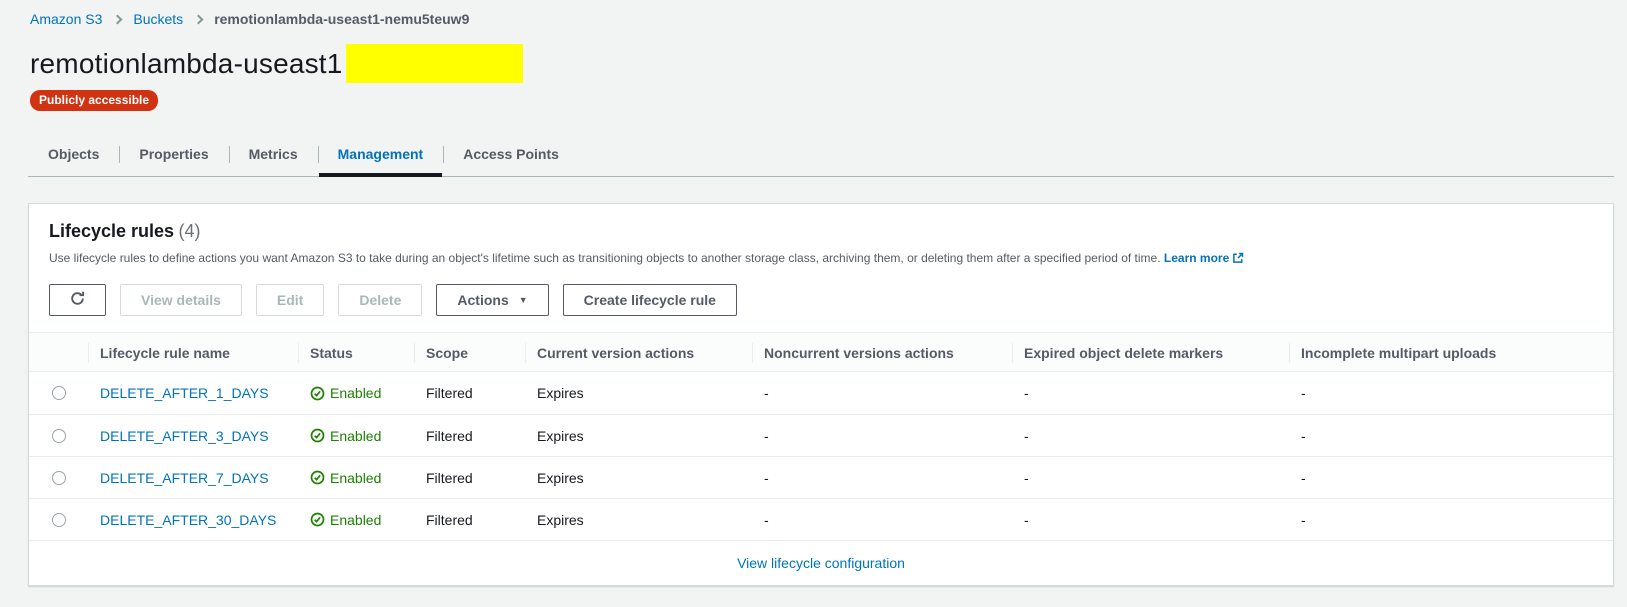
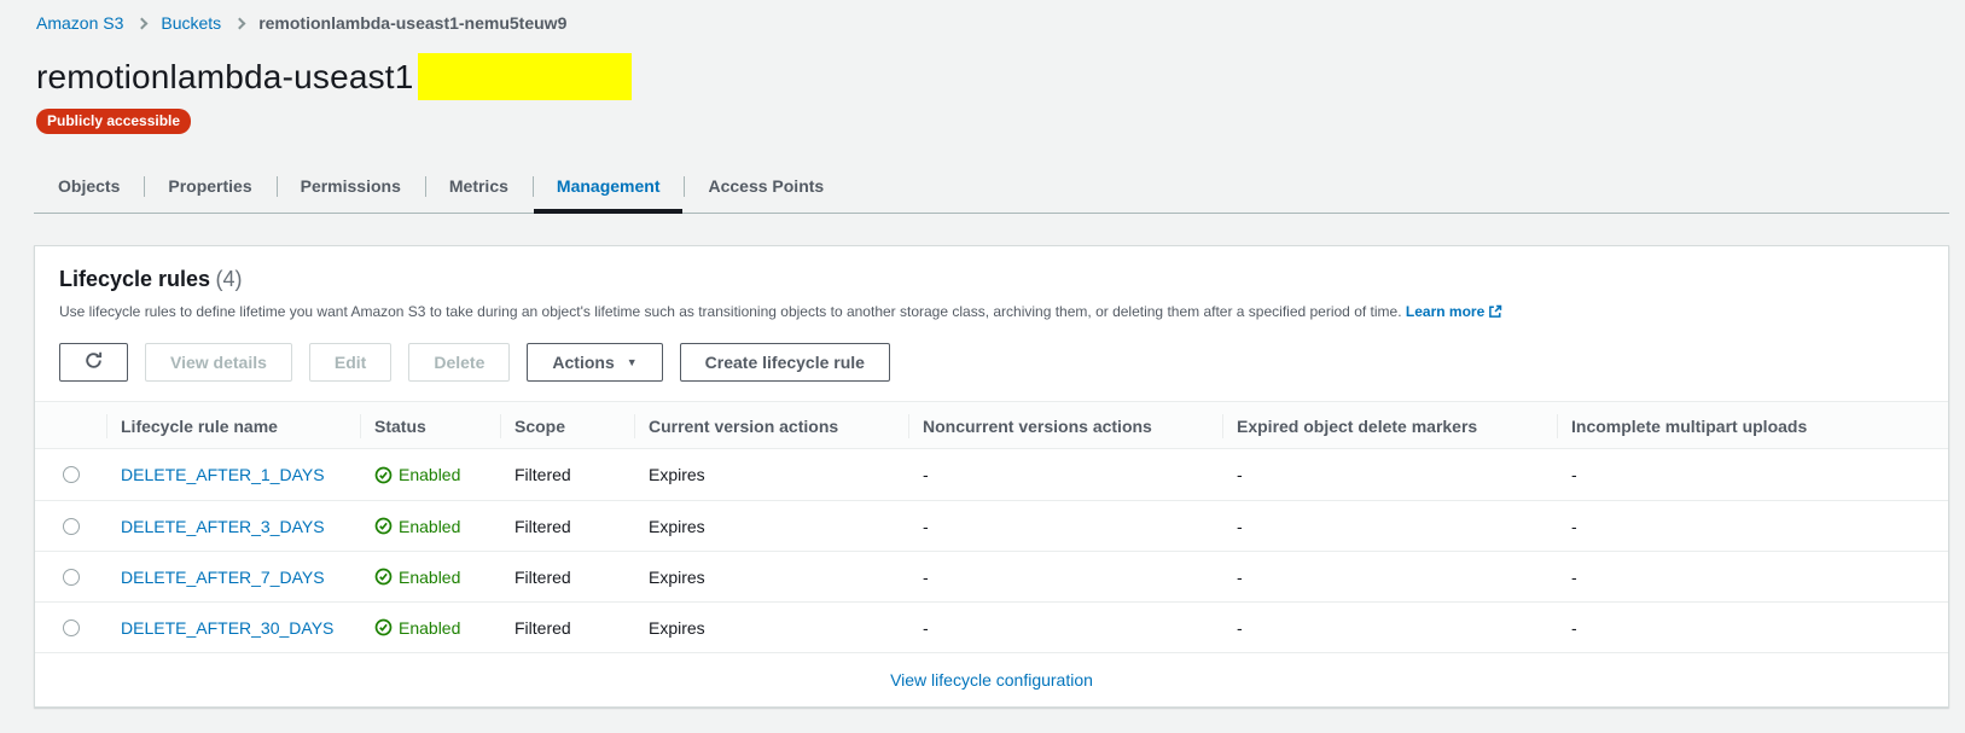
  Amazon S3
  Buckets
  remotionlambda-useast1-nemu5teuw9
  remotionlambda-useast1
  Publicly accessible
  Objects
  Properties
+ Permissions
  Metrics
  Management
  Access Points
  Lifecycle rules (4)
- Use lifecycle rules to define actions you want Amazon S3 to take during an object's lifetime such as transitioning objects to another storage class, archiving them, or deleting them after a specified period of time. Learn more
+ Use lifecycle rules to define lifetime you want Amazon S3 to take during an object's lifetime such as transitioning objects to another storage class, archiving them, or deleting them after a specified period of time. Learn more
  View details
  Edit
  Delete
  Actions
  ▼
  Create lifecycle rule
  Lifecycle rule name
  Status
  Scope
  Current version actions
  Noncurrent versions actions
  Expired object delete markers
  Incomplete multipart uploads
  DELETE_AFTER_1_DAYS
  Enabled
  Filtered
  Expires
  -
  -
  -
  DELETE_AFTER_3_DAYS
  Enabled
  Filtered
  Expires
  -
  -
  -
  DELETE_AFTER_7_DAYS
  Enabled
  Filtered
  Expires
  -
  -
  -
  DELETE_AFTER_30_DAYS
  Enabled
  Filtered
  Expires
  -
  -
  -
  View lifecycle configuration
